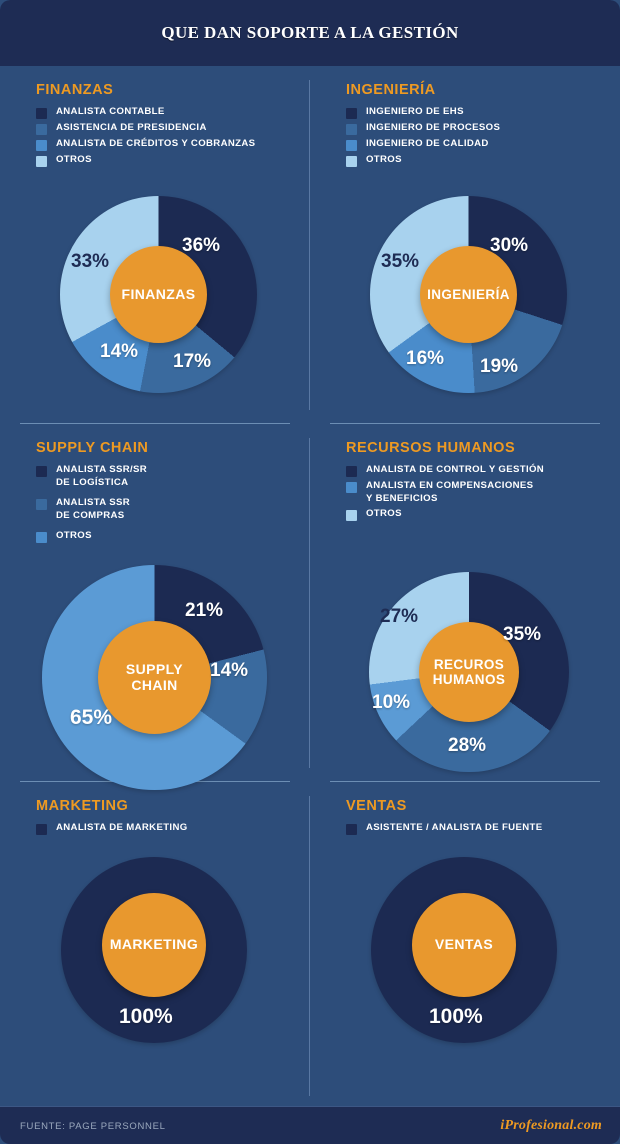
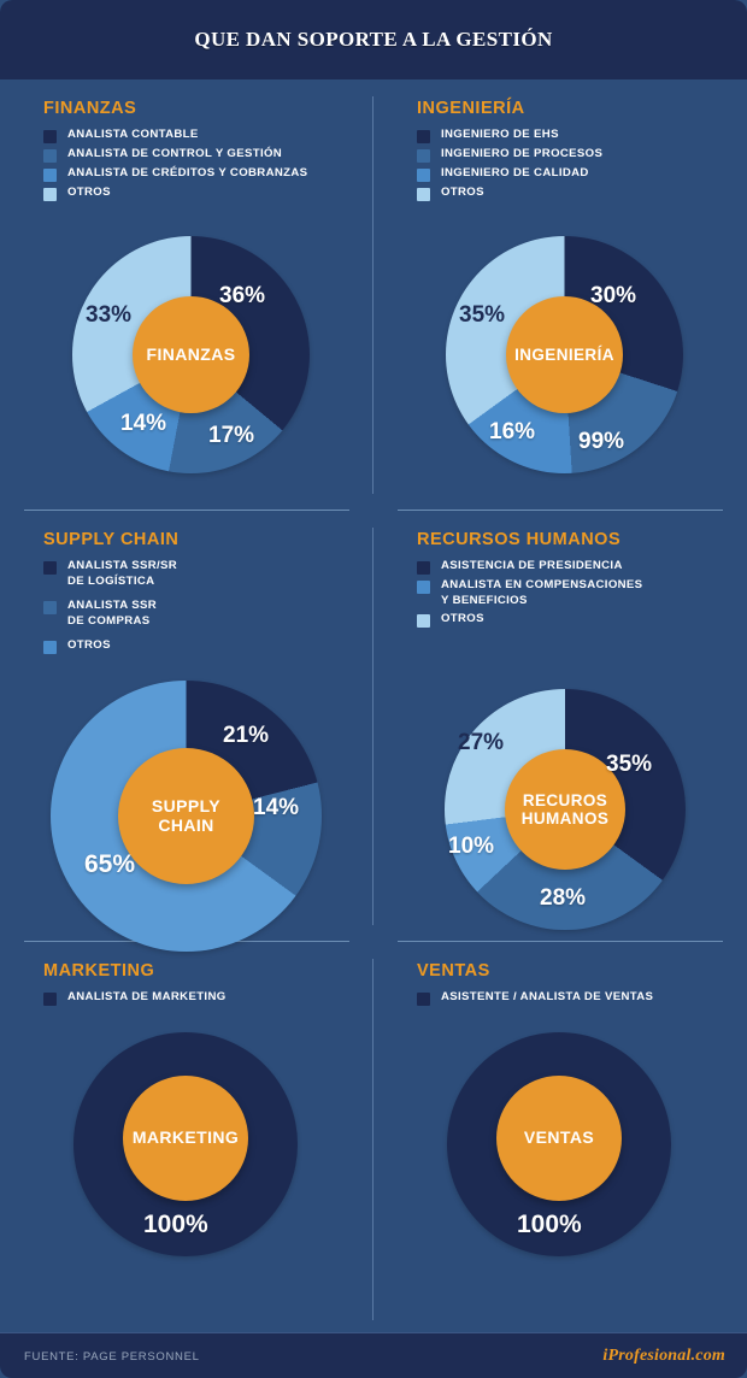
  QUE DAN SOPORTE A LA GESTIÓN
  FINANZAS
  ANALISTA CONTABLE
- ASISTENCIA DE PRESIDENCIA
+ ANALISTA DE CONTROL Y GESTIÓN
  ANALISTA DE CRÉDITOS Y COBRANZAS
  OTROS
  FINANZAS
  36%
  17%
  14%
  33%
  INGENIERÍA
  INGENIERO DE EHS
  INGENIERO DE PROCESOS
  INGENIERO DE CALIDAD
  OTROS
  INGENIERÍA
  30%
- 19%
+ 99%
  16%
  35%
  SUPPLY CHAIN
  ANALISTA SSR/SR
  DE LOGÍSTICA
  ANALISTA SSR
  DE COMPRAS
  OTROS
  SUPPLY
  CHAIN
  21%
  14%
  65%
  RECURSOS HUMANOS
- ANALISTA DE CONTROL Y GESTIÓN
+ ASISTENCIA DE PRESIDENCIA
  ANALISTA EN COMPENSACIONES
  Y BENEFICIOS
  OTROS
  RECUROS
  HUMANOS
  35%
  28%
  10%
  27%
  MARKETING
  ANALISTA DE MARKETING
  MARKETING
  100%
  VENTAS
- ASISTENTE / ANALISTA DE FUENTE
+ ASISTENTE / ANALISTA DE VENTAS
  VENTAS
  100%
  FUENTE: PAGE PERSONNEL
  iProfesional.com
